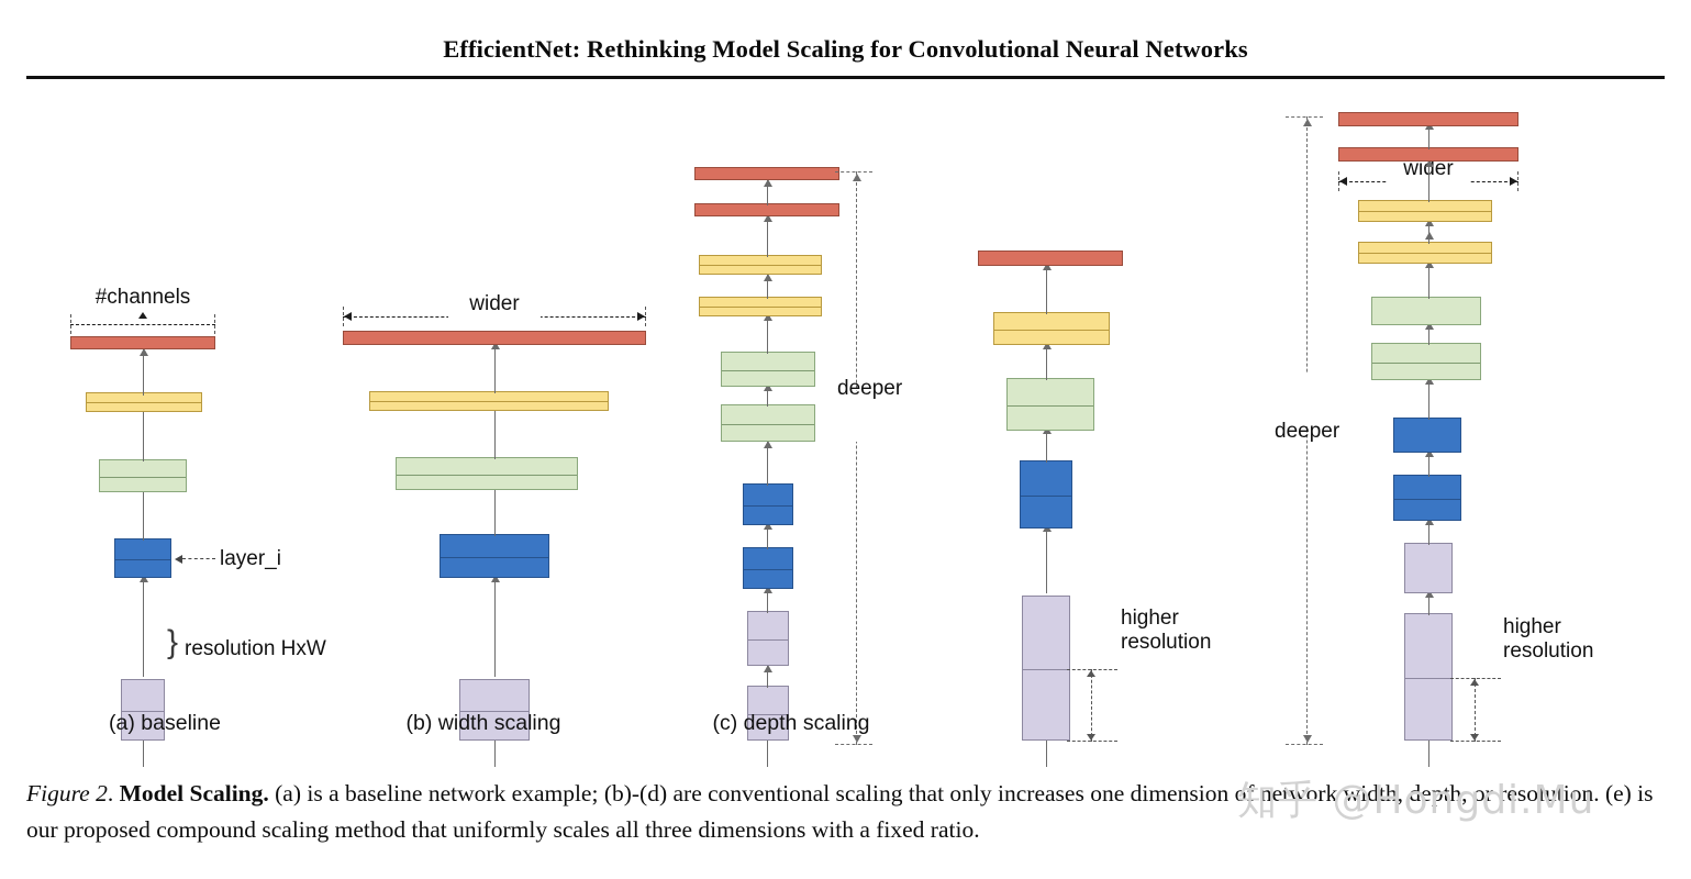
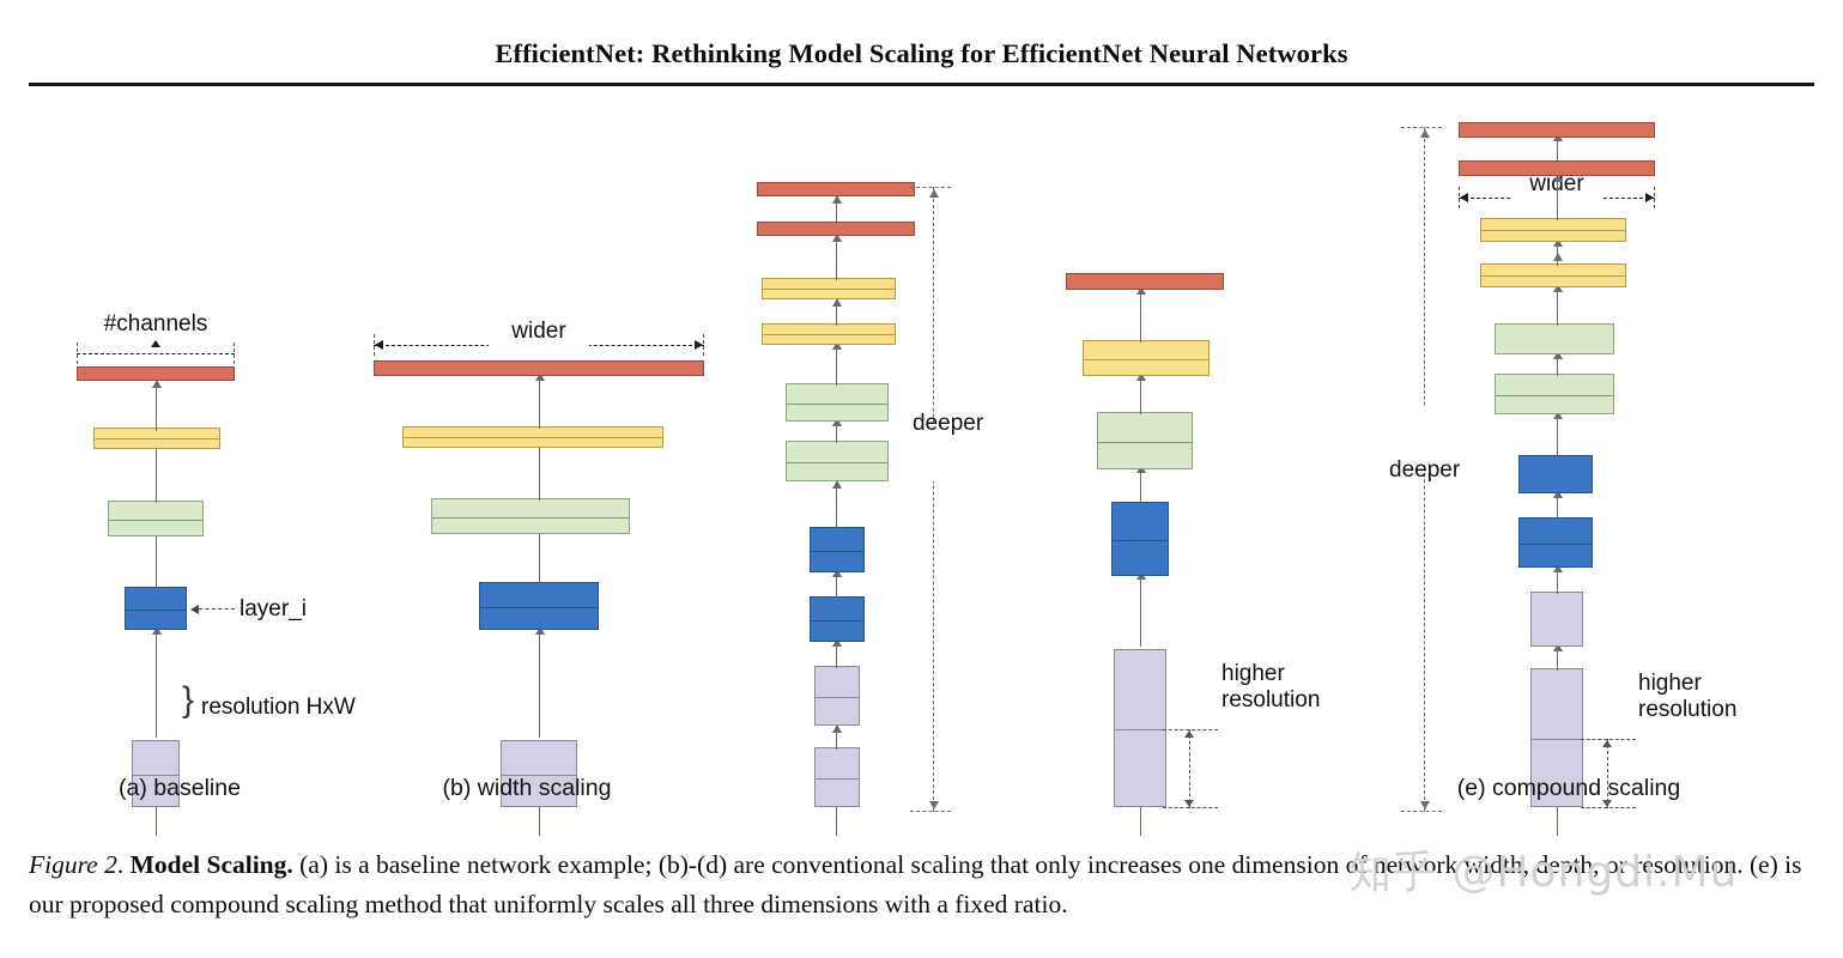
- EfficientNet: Rethinking Model Scaling for Convolutional Neural Networks
+ EfficientNet: Rethinking Model Scaling for EfficientNet Neural Networks
  #channels
  }
  resolution HxW
  layer_i
  (a) baseline
  wider
  (b) width scaling
  deeper
- (c) depth scaling
  higher
  resolution
  wier
  higher
  resolution
  deeper
+ (e) compound scaling
  Figure 2. Model Scaling. (a) is a baseline network example; (b)-(d) are conventional scaling that only increases one dimension of network width, depth, or resolution. (e) is our proposed compound scaling method that uniformly scales all three dimensions with a fixed ratio.
  知乎 @Hongdi.Mu
